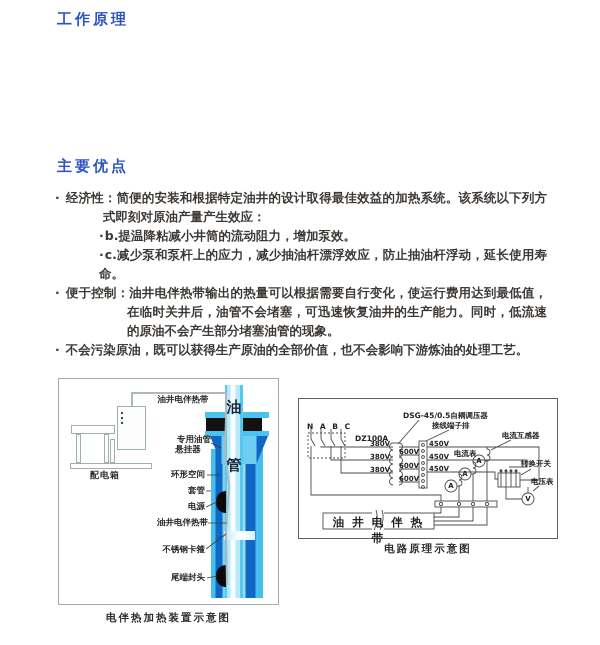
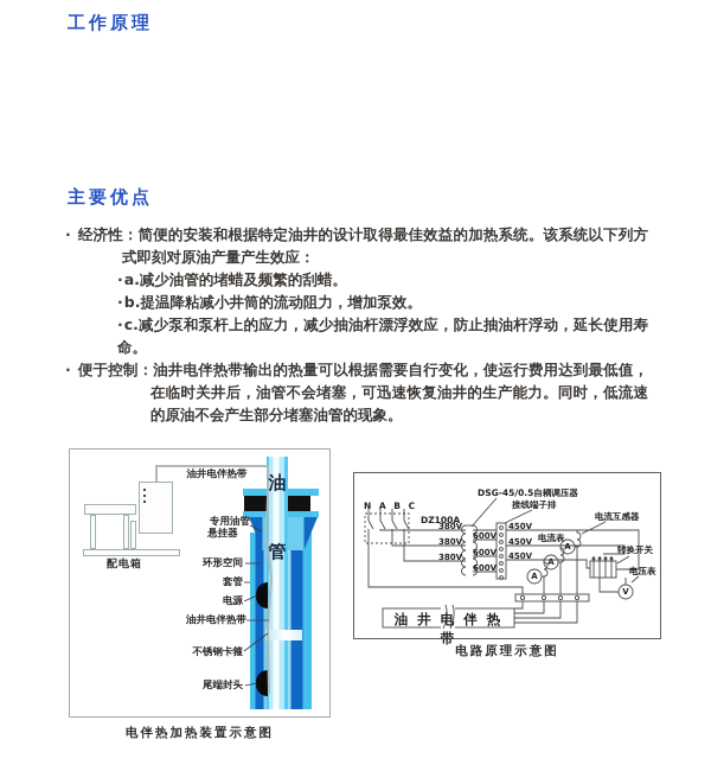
  工作原理
  主要优点
  · 经济性：简便的安装和根据特定油井的设计取得最佳效益的加热系统。该系统以下列方式即刻对原油产量产生效应：
+ ·a.减少油管的堵蜡及频繁的刮蜡。
  ·b.提温降粘减小井筒的流动阻力，增加泵效。
  ·c.减少泵和泵杆上的应力，减少抽油杆漂浮效应，防止抽油杆浮动，延长使用寿命。
  · 便于控制：油井电伴热带输出的热量可以根据需要自行变化，使运行费用达到最低值，在临时关井后，油管不会堵塞，可迅速恢复油井的生产能力。同时，低流速的原油不会产生部分堵塞油管的现象。
- · 不会污染原油，既可以获得生产原油的全部价值，也不会影响下游炼油的处理工艺。
  油井电伴热带
  油
  管
  专用油管
  悬挂器
  环形空间
  套管
  电源
  油井电伴热带
  不锈钢卡箍
  尾端封头
  配电箱
  电伴热加热装置示意图
  N A B C
  DZ100A
  DSG-45/0.5自耦调压器
  接线端子排
  380V
  380V
  380V
  600V
  600V
  600V
  450V
  450V
  450V
  电流表
  电流互感器
  转换开关
  电压表
  A
  A
  A
  V
  油 井 电 伴 热 带
  电路原理示意图
